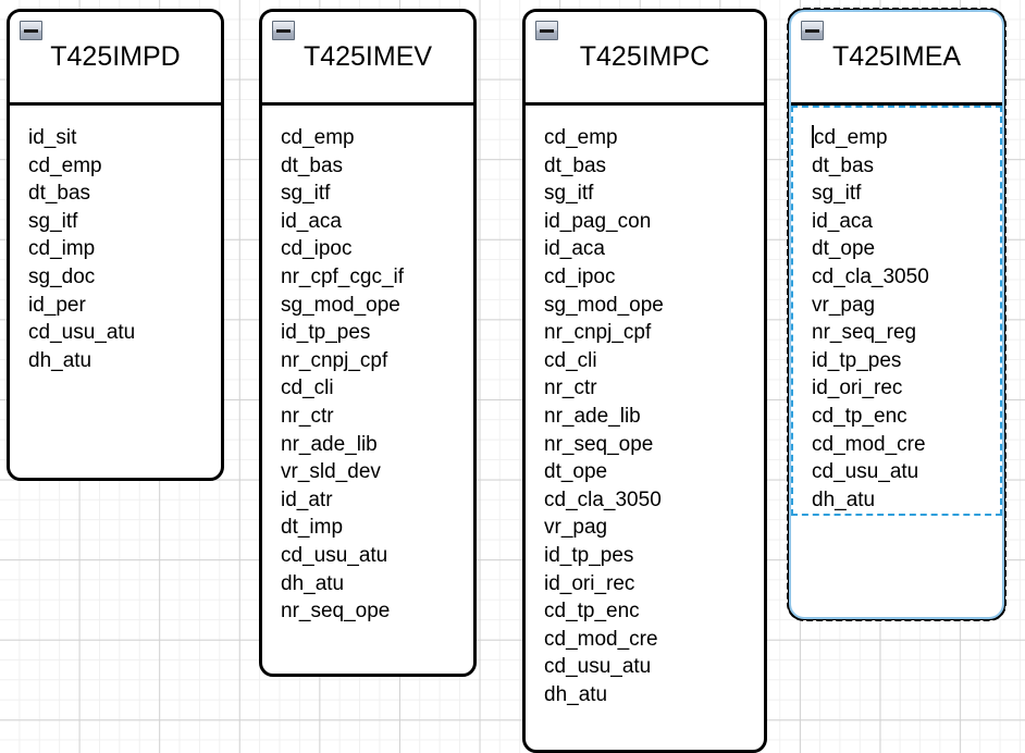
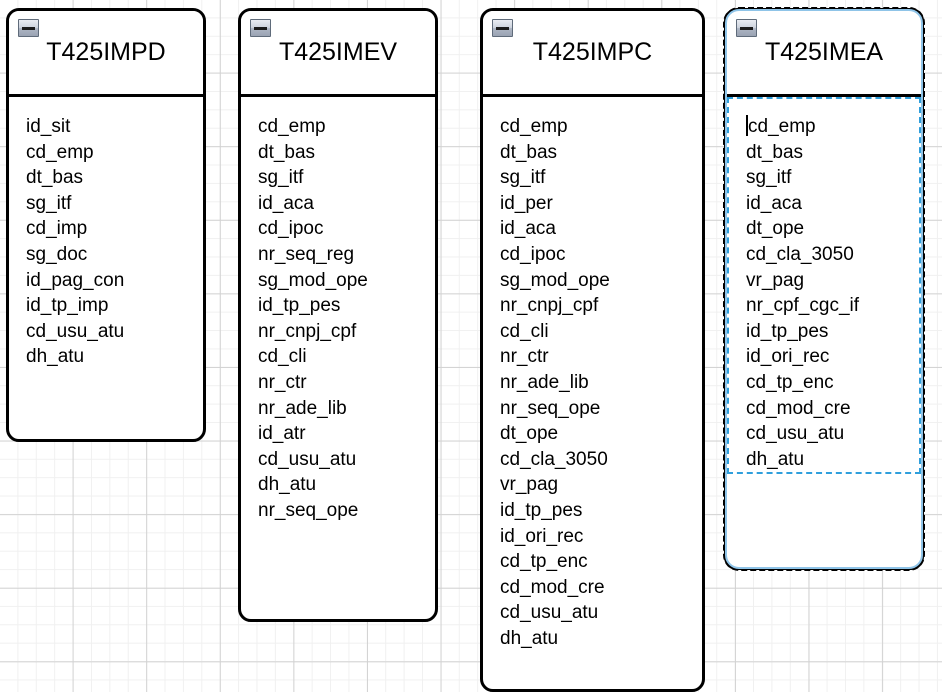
  T425IMPD
  id_sit
  cd_emp
  dt_bas
  sg_itf
  cd_imp
  sg_doc
- id_per
+ id_pag_con
+ id_tp_imp
  cd_usu_atu
  dh_atu
  T425IMEV
  cd_emp
  dt_bas
  sg_itf
  id_aca
  cd_ipoc
- nr_cpf_cgc_if
+ nr_seq_reg
  sg_mod_ope
  id_tp_pes
  nr_cnpj_cpf
  cd_cli
  nr_ctr
  nr_ade_lib
- vr_sld_dev
  id_atr
- dt_imp
  cd_usu_atu
  dh_atu
  nr_seq_ope
  T425IMPC
  cd_emp
  dt_bas
  sg_itf
- id_pag_con
+ id_per
  id_aca
  cd_ipoc
  sg_mod_ope
  nr_cnpj_cpf
  cd_cli
  nr_ctr
  nr_ade_lib
  nr_seq_ope
  dt_ope
  cd_cla_3050
  vr_pag
  id_tp_pes
  id_ori_rec
  cd_tp_enc
  cd_mod_cre
  cd_usu_atu
  dh_atu
  T425IMEA
  cd_emp
  dt_bas
  sg_itf
  id_aca
  dt_ope
  cd_cla_3050
  vr_pag
- nr_seq_reg
+ nr_cpf_cgc_if
  id_tp_pes
  id_ori_rec
  cd_tp_enc
  cd_mod_cre
  cd_usu_atu
  dh_atu
